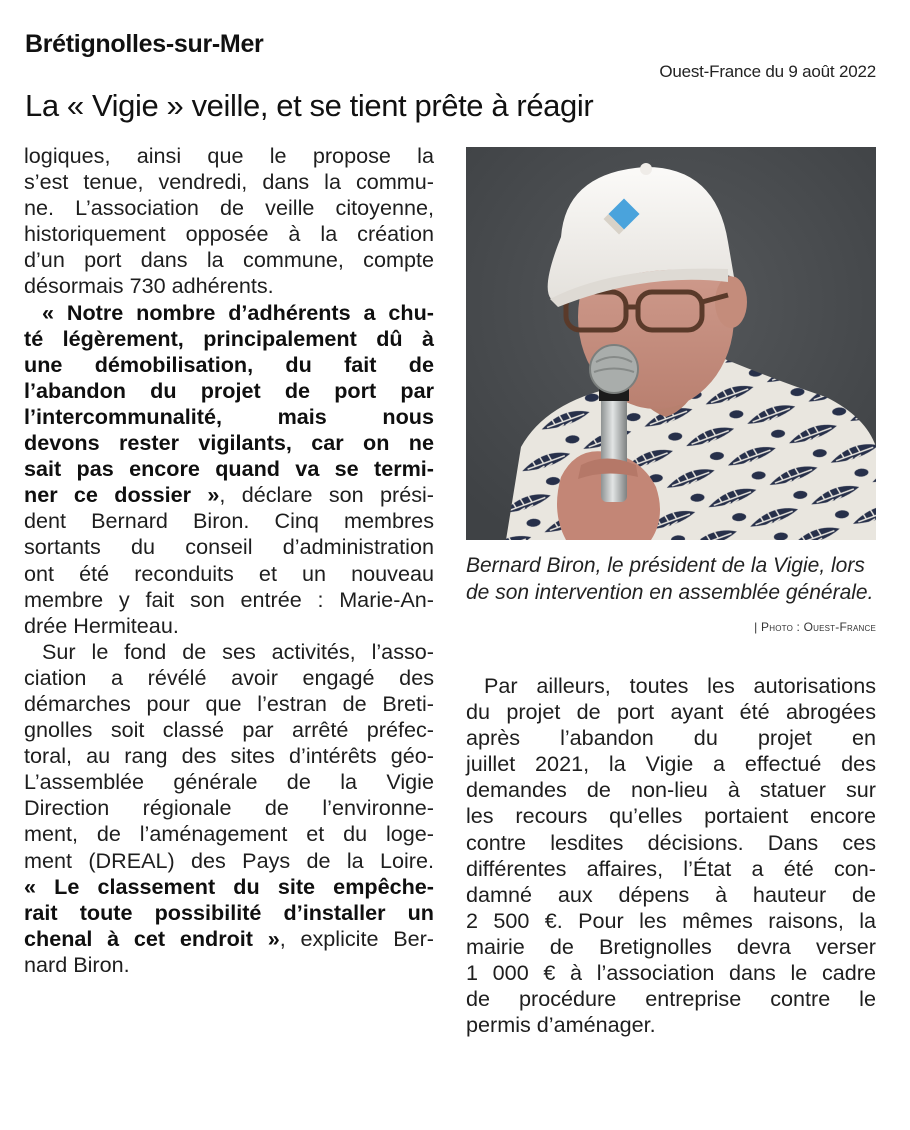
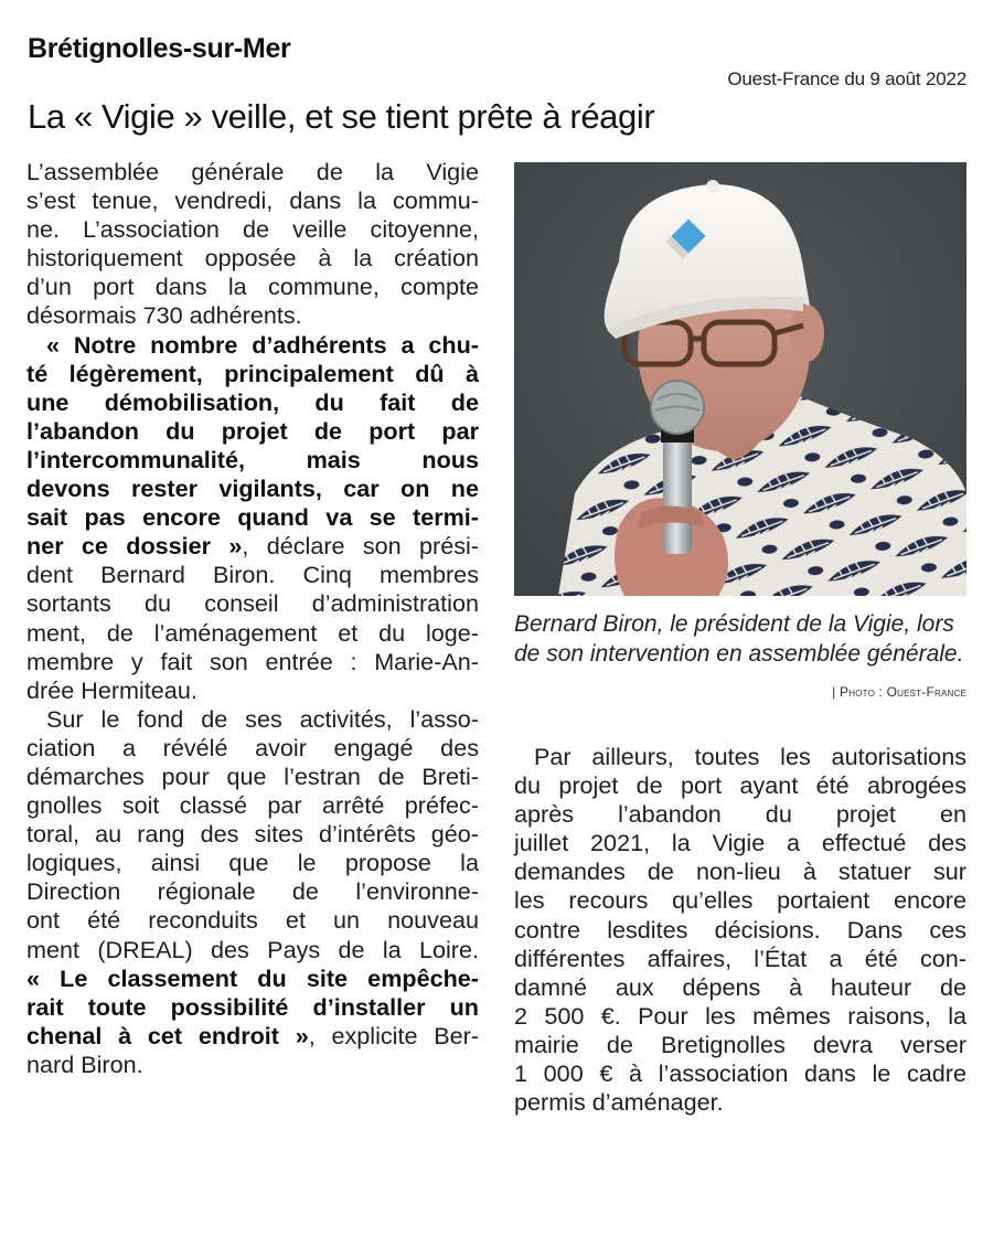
  Brétignolles-sur-Mer
  Ouest-France du 9 août 2022
  La « Vigie » veille, et se tient prête à réagir
- logiques, ainsi que le propose la
+ L’assemblée générale de la Vigie
  s’est tenue, vendredi, dans la commu-
  ne. L’association de veille citoyenne,
  historiquement opposée à la création
  d’un port dans la commune, compte
  désormais 730 adhérents.
  « Notre nombre d’adhérents a chu-
  té légèrement, principalement dû à
  une démobilisation, du fait de
  l’abandon du projet de port par
  l’intercommunalité, mais nous
  devons rester vigilants, car on ne
  sait pas encore quand va se termi-
  ner ce dossier », déclare son prési-
  dent Bernard Biron. Cinq membres
  sortants du conseil d’administration
- ont été reconduits et un nouveau
+ ment, de l’aménagement et du loge-
  membre y fait son entrée : Marie-An-
  drée Hermiteau.
  Sur le fond de ses activités, l’asso-
  ciation a révélé avoir engagé des
  démarches pour que l’estran de Breti-
  gnolles soit classé par arrêté préfec-
  toral, au rang des sites d’intérêts géo-
- L’assemblée générale de la Vigie
+ logiques, ainsi que le propose la
  Direction régionale de l’environne-
- ment, de l’aménagement et du loge-
+ ont été reconduits et un nouveau
  ment (DREAL) des Pays de la Loire.
  « Le classement du site empêche-
  rait toute possibilité d’installer un
  chenal à cet endroit », explicite Ber-
  nard Biron.
  Bernard Biron, le président de la Vigie, lors de son intervention en assemblée générale.
  | Photo : Ouest-France
  Par ailleurs, toutes les autorisations
  du projet de port ayant été abrogées
  après l’abandon du projet en
  juillet 2021, la Vigie a effectué des
  demandes de non-lieu à statuer sur
  les recours qu’elles portaient encore
  contre lesdites décisions. Dans ces
  différentes affaires, l’État a été con-
  damné aux dépens à hauteur de
  2 500 €. Pour les mêmes raisons, la
  mairie de Bretignolles devra verser
  1 000 € à l’association dans le cadre
- de procédure entreprise contre le
  permis d’aménager.
